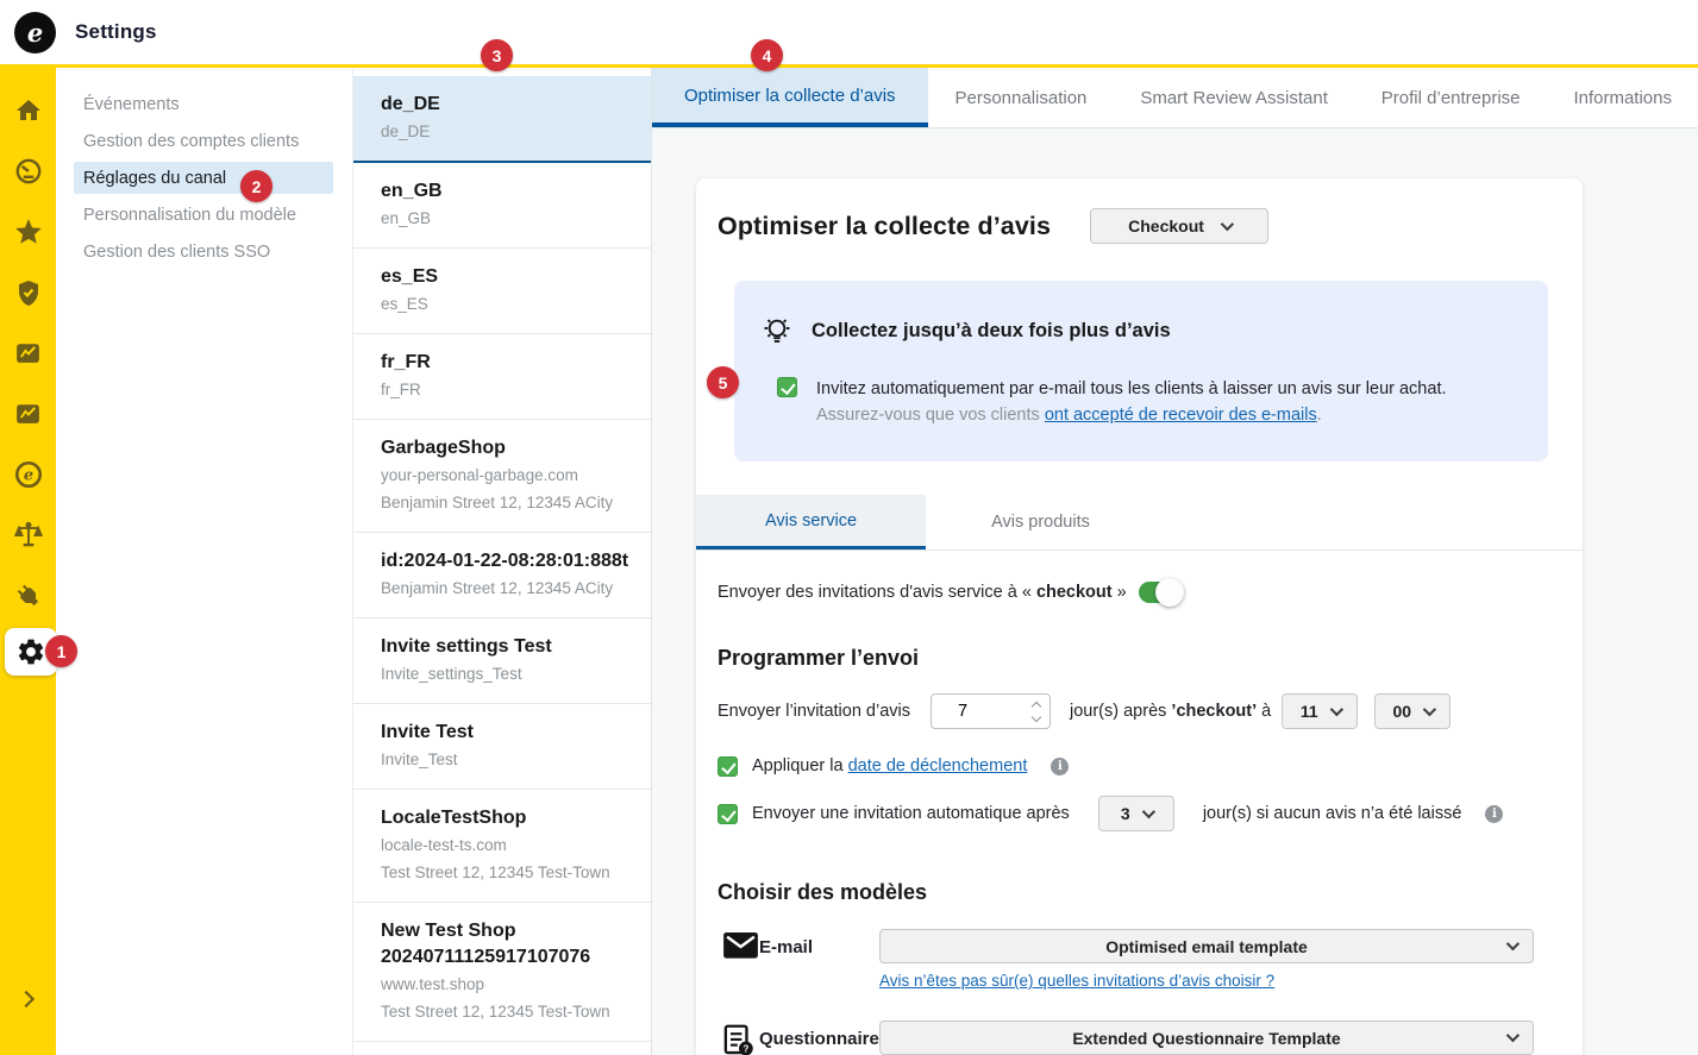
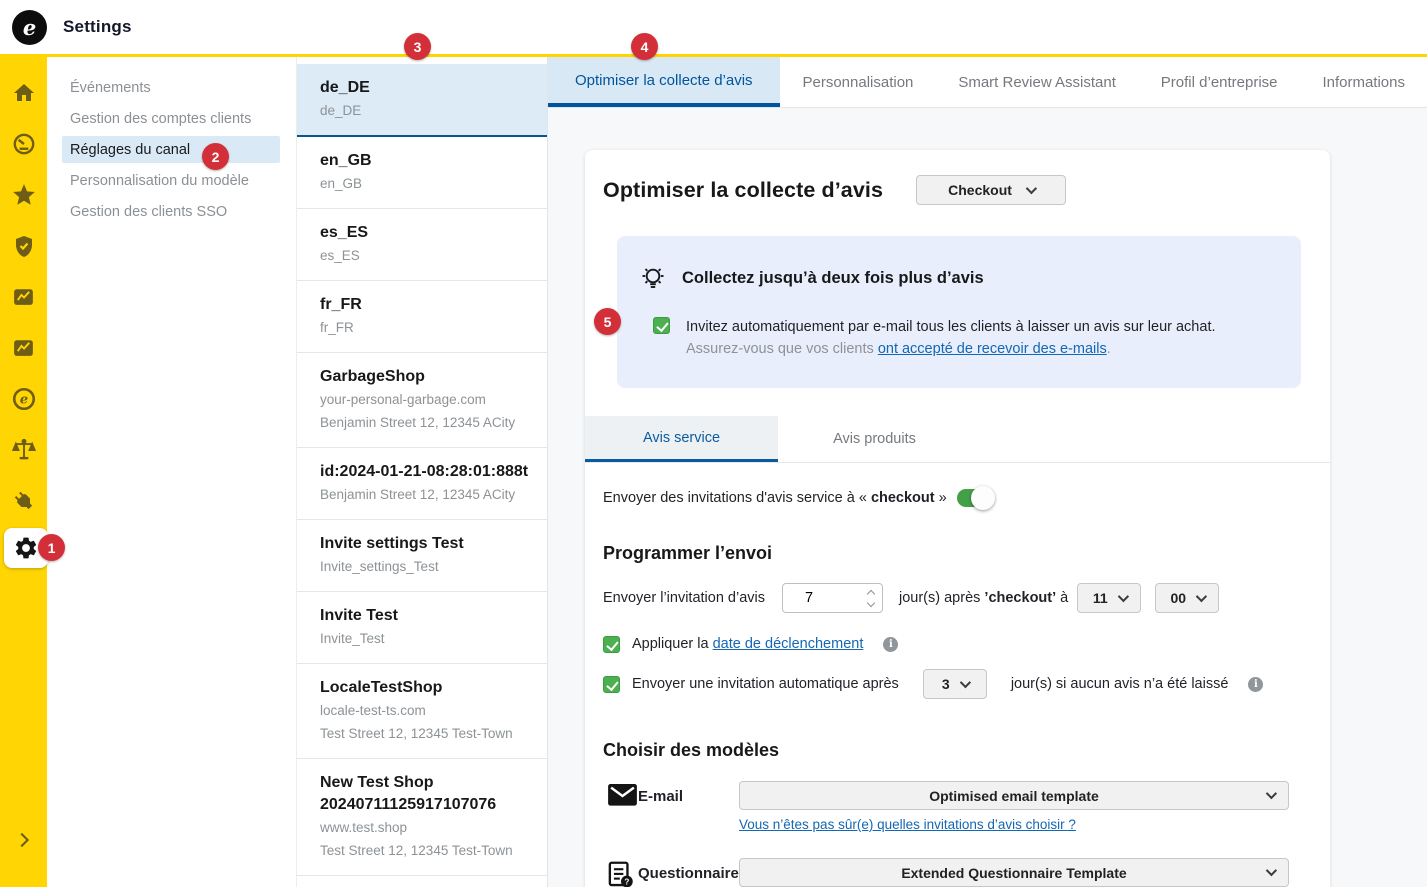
  e
  Settings
  e
  Événements
  Gestion des comptes clients
  Réglages du canal
  Personnalisation du modèle
  Gestion des clients SSO
  de_DE
  de_DE
  en_GB
  en_GB
  es_ES
  es_ES
  fr_FR
  fr_FR
  GarbageShop
  your-personal-garbage.com
  Benjamin Street 12, 12345 ACity
- id:2024-01-22-08:28:01:888t
+ id:2024-01-21-08:28:01:888t
  Benjamin Street 12, 12345 ACity
  Invite settings Test
  Invite_settings_Test
  Invite Test
  Invite_Test
  LocaleTestShop
  locale-test-ts.com
  Test Street 12, 12345 Test-Town
  New Test Shop 20240711125917107076
  www.test.shop
  Test Street 12, 12345 Test-Town
  Optimiser la collecte d’avis
  Personnalisation
  Smart Review Assistant
  Profil d’entreprise
  Informations
  Optimiser la collecte d’avis
  Checkout
  Collectez jusqu’à deux fois plus d’avis
  Invitez automatiquement par e-mail tous les clients à laisser un avis sur leur achat.
  Assurez-vous que vos clients ont accepté de recevoir des e-mails.
  Avis service
  Avis produits
  Envoyer des invitations d'avis service à « checkout »
  Programmer l’envoi
  Envoyer l’invitation d’avis
  7
  jour(s) après ’checkout’ à
  11
  00
  Appliquer la date de déclenchement
  i
  Envoyer une invitation automatique après
  3
  jour(s) si aucun avis n’a été laissé
  i
  Choisir des modèles
  E-mail
  Optimised email template
- Avis n’êtes pas sûr(e) quelles invitations d’avis choisir ?
+ Vous n’êtes pas sûr(e) quelles invitations d’avis choisir ?
  ?
  Questionnaire
  Extended Questionnaire Template
  1
  2
  3
  4
  5
